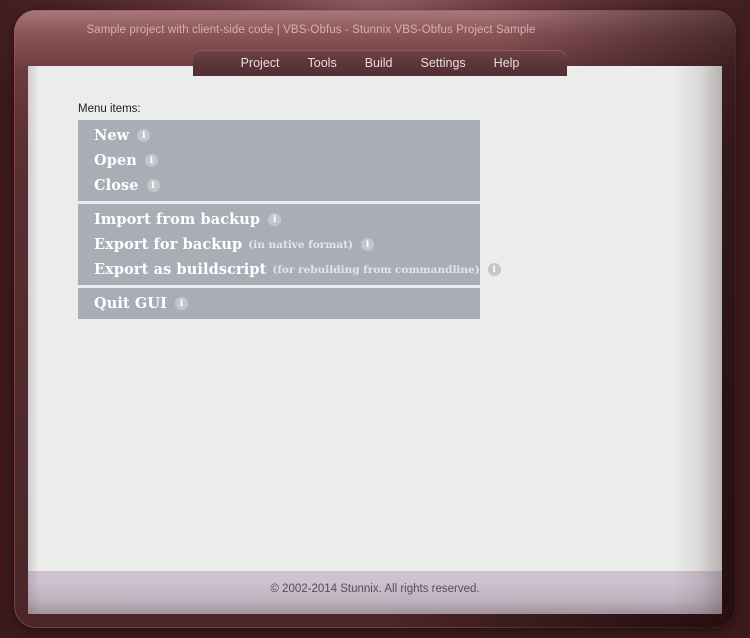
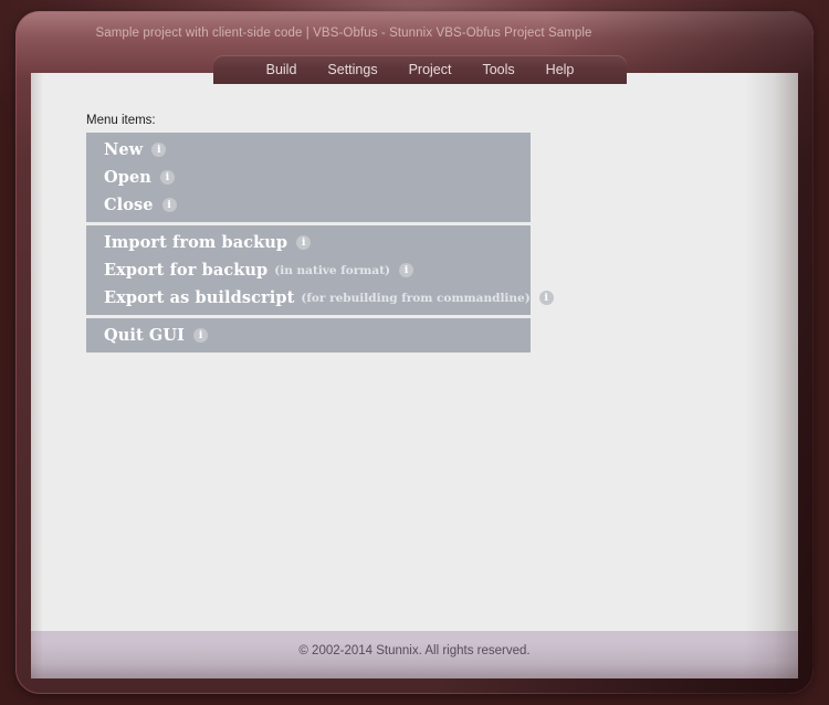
  Sample project with client-side code | VBS-Obfus - Stunnix VBS-Obfus Project Sample
- Project
+ Build
- Tools
+ Settings
- Build
+ Project
- Settings
+ Tools
  Help
